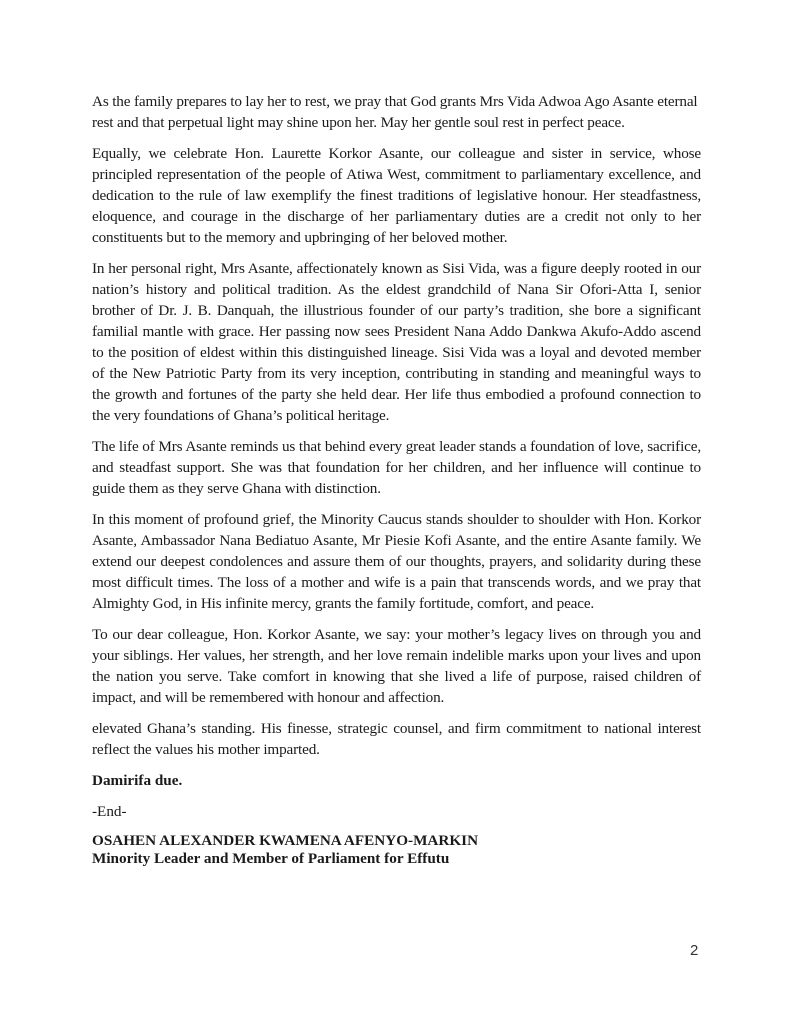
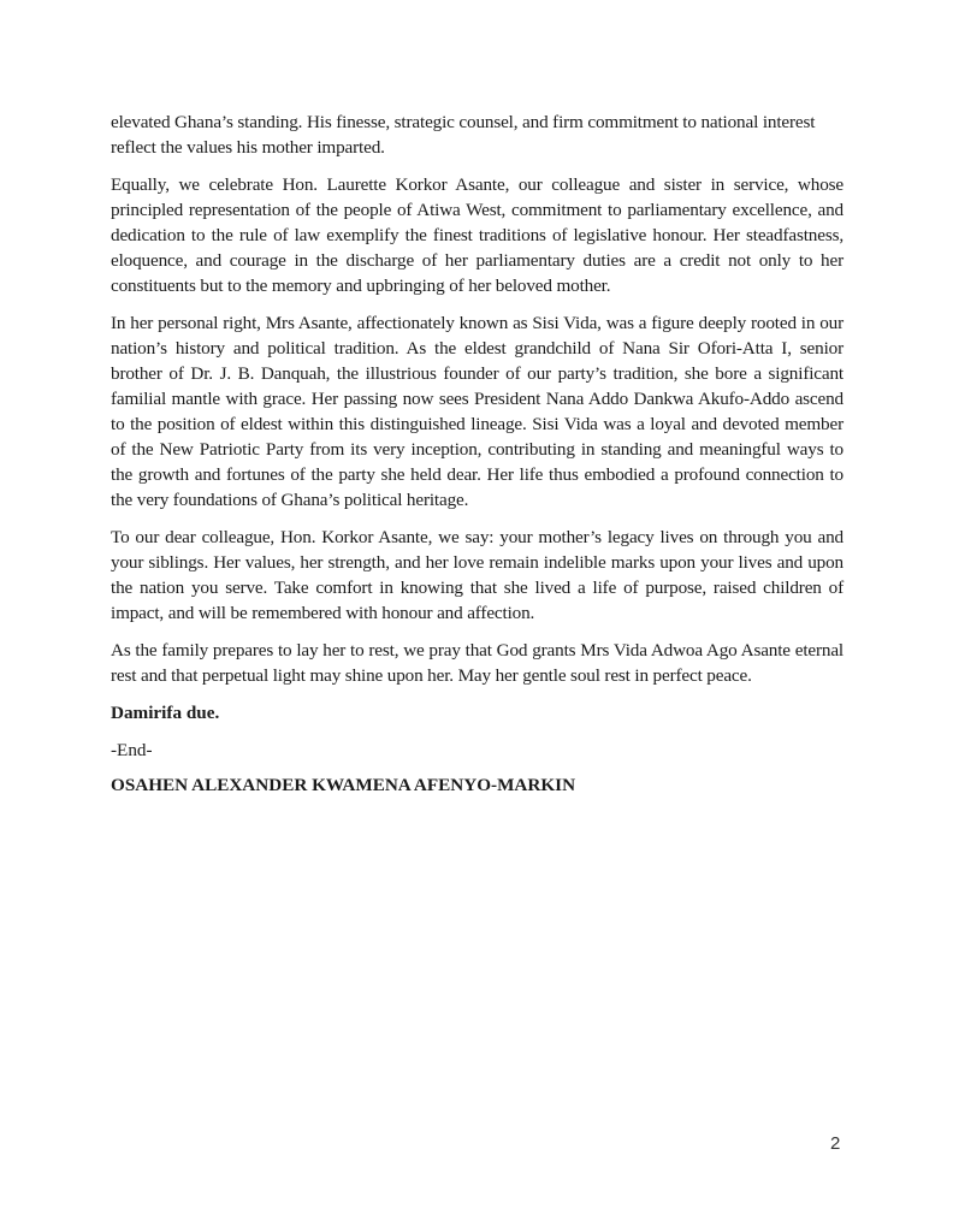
- As the family prepares to lay her to rest, we pray that God grants Mrs Vida Adwoa Ago Asante eternal rest and that perpetual light may shine upon her. May her gentle soul rest in perfect peace.
+ elevated Ghana’s standing. His finesse, strategic counsel, and firm commitment to national interest reflect the values his mother imparted.
  Equally, we celebrate Hon. Laurette Korkor Asante, our colleague and sister in service, whose principled representation of the people of Atiwa West, commitment to parliamentary excellence, and dedication to the rule of law exemplify the finest traditions of legislative honour. Her steadfastness, eloquence, and courage in the discharge of her parliamentary duties are a credit not only to her constituents but to the memory and upbringing of her beloved mother.
  In her personal right, Mrs Asante, affectionately known as Sisi Vida, was a figure deeply rooted in our nation’s history and political tradition. As the eldest grandchild of Nana Sir Ofori-Atta I, senior brother of Dr. J. B. Danquah, the illustrious founder of our party’s tradition, she bore a significant familial mantle with grace. Her passing now sees President Nana Addo Dankwa Akufo-Addo ascend to the position of eldest within this distinguished lineage. Sisi Vida was a loyal and devoted member of the New Patriotic Party from its very inception, contributing in standing and meaningful ways to the growth and fortunes of the party she held dear. Her life thus embodied a profound connection to the very foundations of Ghana’s political heritage.
- The life of Mrs Asante reminds us that behind every great leader stands a foundation of love, sacrifice, and steadfast support. She was that foundation for her children, and her influence will continue to guide them as they serve Ghana with distinction.
- In this moment of profound grief, the Minority Caucus stands shoulder to shoulder with Hon. Korkor Asante, Ambassador Nana Bediatuo Asante, Mr Piesie Kofi Asante, and the entire Asante family. We extend our deepest condolences and assure them of our thoughts, prayers, and solidarity during these most difficult times. The loss of a mother and wife is a pain that transcends words, and we pray that Almighty God, in His infinite mercy, grants the family fortitude, comfort, and peace.
  To our dear colleague, Hon. Korkor Asante, we say: your mother’s legacy lives on through you and your siblings. Her values, her strength, and her love remain indelible marks upon your lives and upon the nation you serve. Take comfort in knowing that she lived a life of purpose, raised children of impact, and will be remembered with honour and affection.
- elevated Ghana’s standing. His finesse, strategic counsel, and firm commitment to national interest reflect the values his mother imparted.
+ As the family prepares to lay her to rest, we pray that God grants Mrs Vida Adwoa Ago Asante eternal rest and that perpetual light may shine upon her. May her gentle soul rest in perfect peace.
  Damirifa due.
  -End-
  OSAHEN ALEXANDER KWAMENA AFENYO-MARKIN
- Minority Leader and Member of Parliament for Effutu
  2
